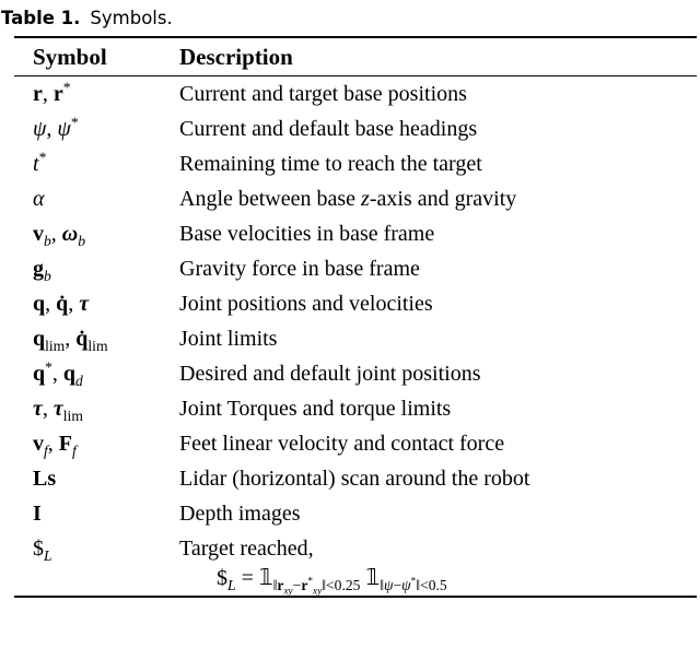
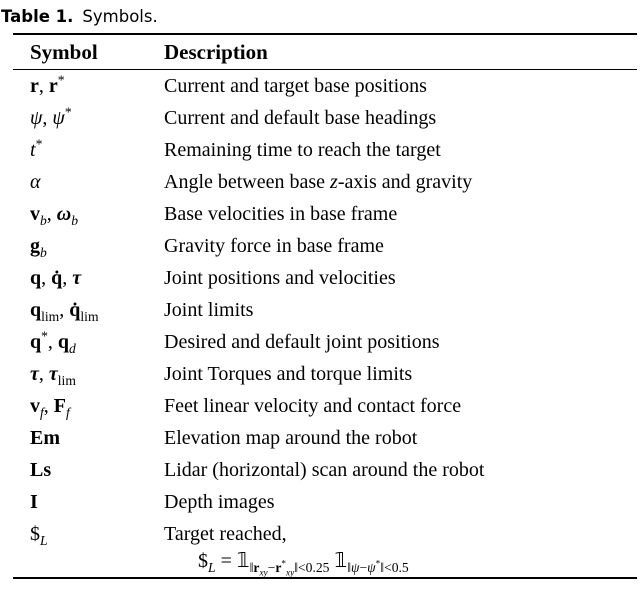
  Table 1. Symbols.
  Symbol	Description
  r, r*	Current and target base positions
  ψ, ψ*	Current and default base headings
  t*	Remaining time to reach the target
  α	Angle between base z-axis and gravity
  vb, ωb	Base velocities in base frame
  gb	Gravity force in base frame
  q, q̇, τ	Joint positions and velocities
  qlim, q̇lim	Joint limits
  q*, qd	Desired and default joint positions
  τ, τlim	Joint Torques and torque limits
  vf, Ff	Feet linear velocity and contact force
+ Em	Elevation map around the robot
  Ls	Lidar (horizontal) scan around the robot
  I	Depth images
  $L	Target reached,$L = 𝟙‖rxy−r*xy‖<0.25 𝟙‖ψ−ψ*‖<0.5
